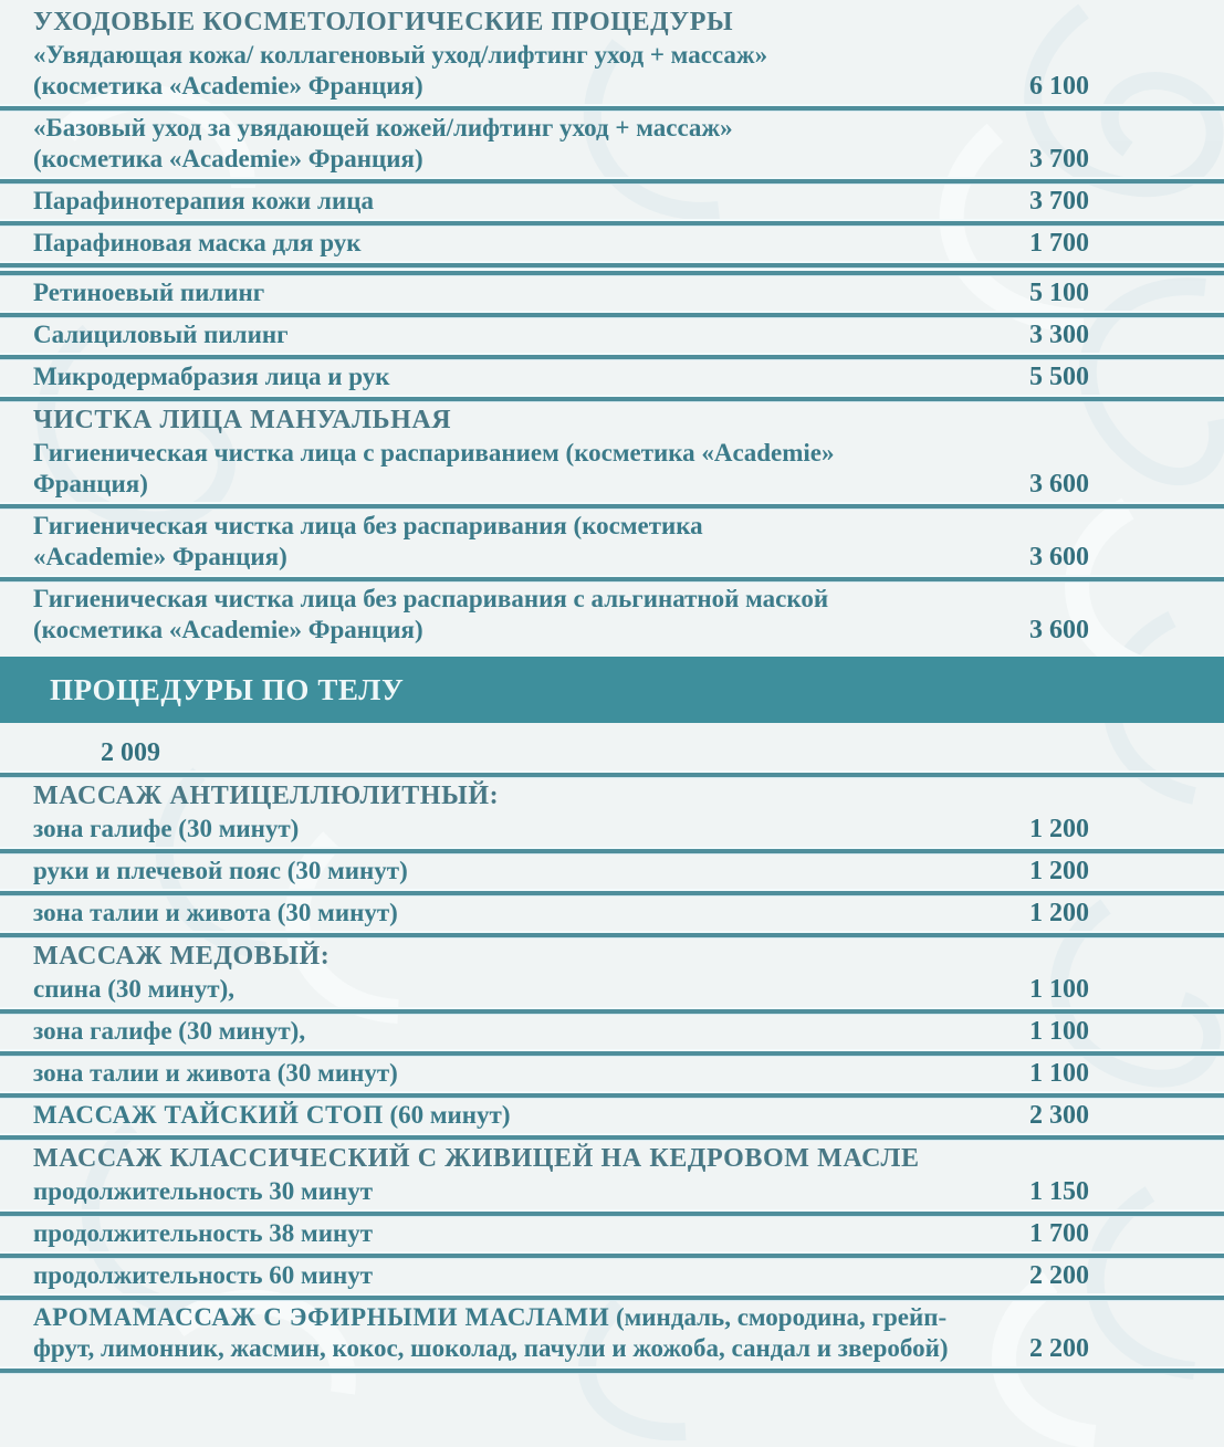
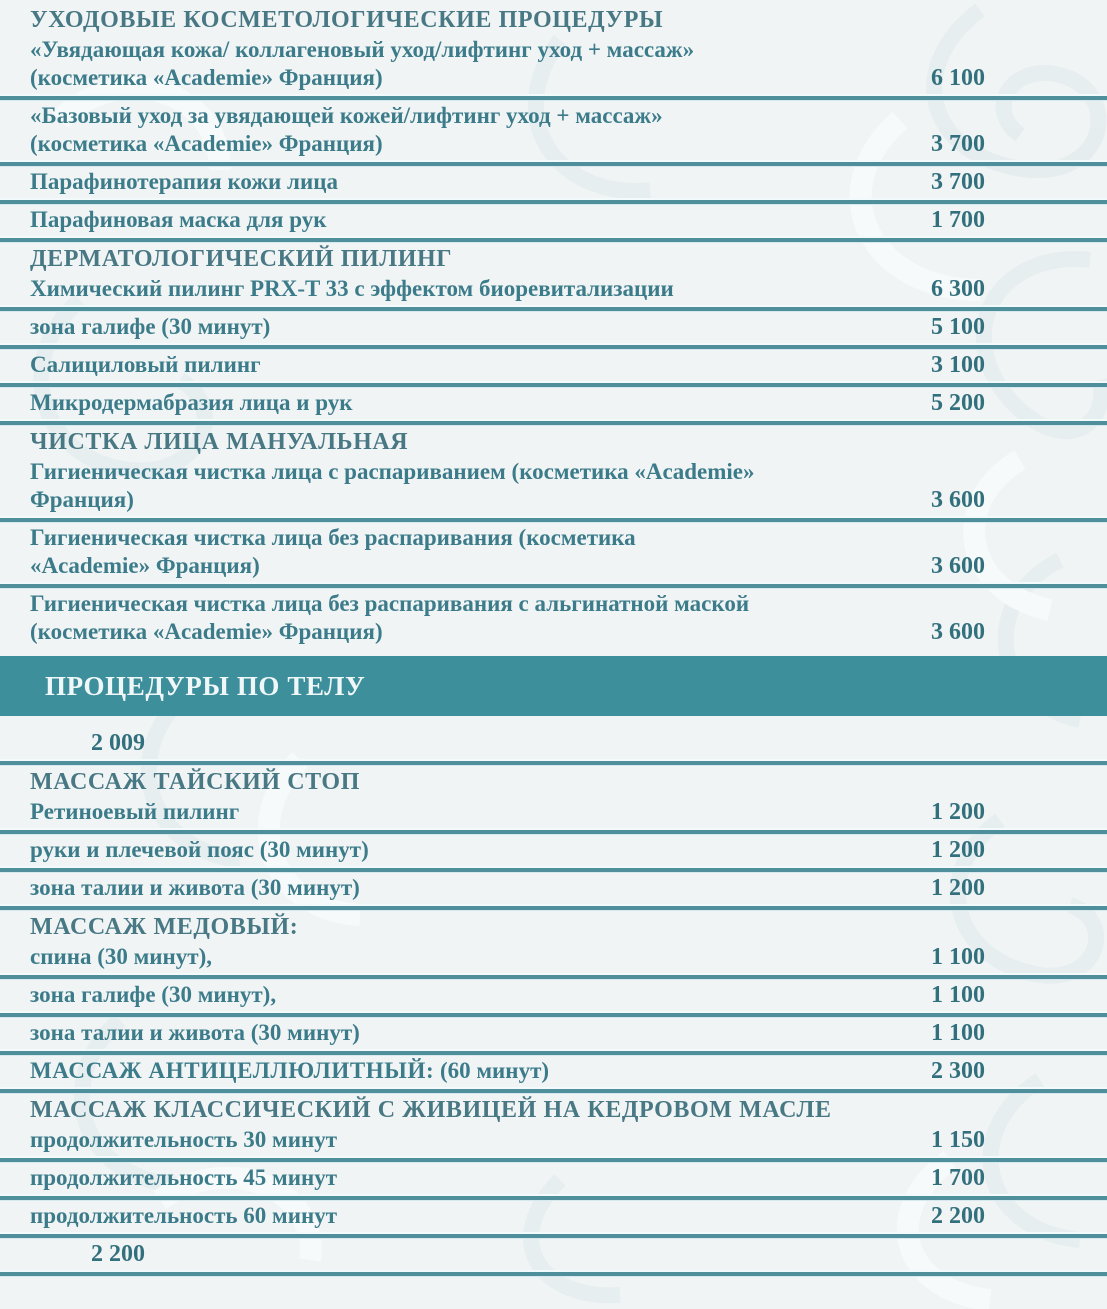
  УХОДОВЫЕ КОСМЕТОЛОГИЧЕСКИЕ ПРОЦЕДУРЫ
  «Увядающая кожа/ коллагеновый уход/лифтинг уход + массаж»
  (косметика «Academie» Франция)
  6 100
  «Базовый уход за увядающей кожей/лифтинг уход + массаж»
  (косметика «Academie» Франция)
  3 700
  Парафинотерапия кожи лица
  3 700
  Парафиновая маска для рук
  1 700
+ ДЕРМАТОЛОГИЧЕСКИЙ ПИЛИНГ
+ Химический пилинг PRX-T 33 с эффектом биоревитализации
+ 6 300
- Ретиноевый пилинг
+ зона галифе (30 минут)
  5 100
  Салициловый пилинг
- 3 300
+ 3 100
  Микродермабразия лица и рук
- 5 500
+ 5 200
  ЧИСТКА ЛИЦА МАНУАЛЬНАЯ
  Гигиеническая чистка лица с распариванием (косметика «Academie»
  Франция)
  3 600
  Гигиеническая чистка лица без распаривания (косметика
  «Academie» Франция)
  3 600
  Гигиеническая чистка лица без распаривания с альгинатной маской
  (косметика «Academie» Франция)
  3 600
  ПРОЦЕДУРЫ ПО ТЕЛУ
  2 009
- МАССАЖ АНТИЦЕЛЛЮЛИТНЫЙ:
+ МАССАЖ ТАЙСКИЙ СТОП
- зона галифе (30 минут)
+ Ретиноевый пилинг
  1 200
  руки и плечевой пояс (30 минут)
  1 200
  зона талии и живота (30 минут)
  1 200
  МАССАЖ МЕДОВЫЙ:
  спина (30 минут),
  1 100
  зона галифе (30 минут),
  1 100
  зона талии и живота (30 минут)
  1 100
- МАССАЖ ТАЙСКИЙ СТОП (60 минут)
+ МАССАЖ АНТИЦЕЛЛЮЛИТНЫЙ: (60 минут)
  2 300
  МАССАЖ КЛАССИЧЕСКИЙ С ЖИВИЦЕЙ НА КЕДРОВОМ МАСЛЕ
  продолжительность 30 минут
  1 150
- продолжительность 38 минут
+ продолжительность 45 минут
  1 700
  продолжительность 60 минут
  2 200
- АРОМАМАССАЖ С ЭФИРНЫМИ МАСЛАМИ (миндаль, смородина, грейп-
- фрут, лимонник, жасмин, кокос, шоколад, пачули и жожоба, сандал и зверобой)
  2 200
